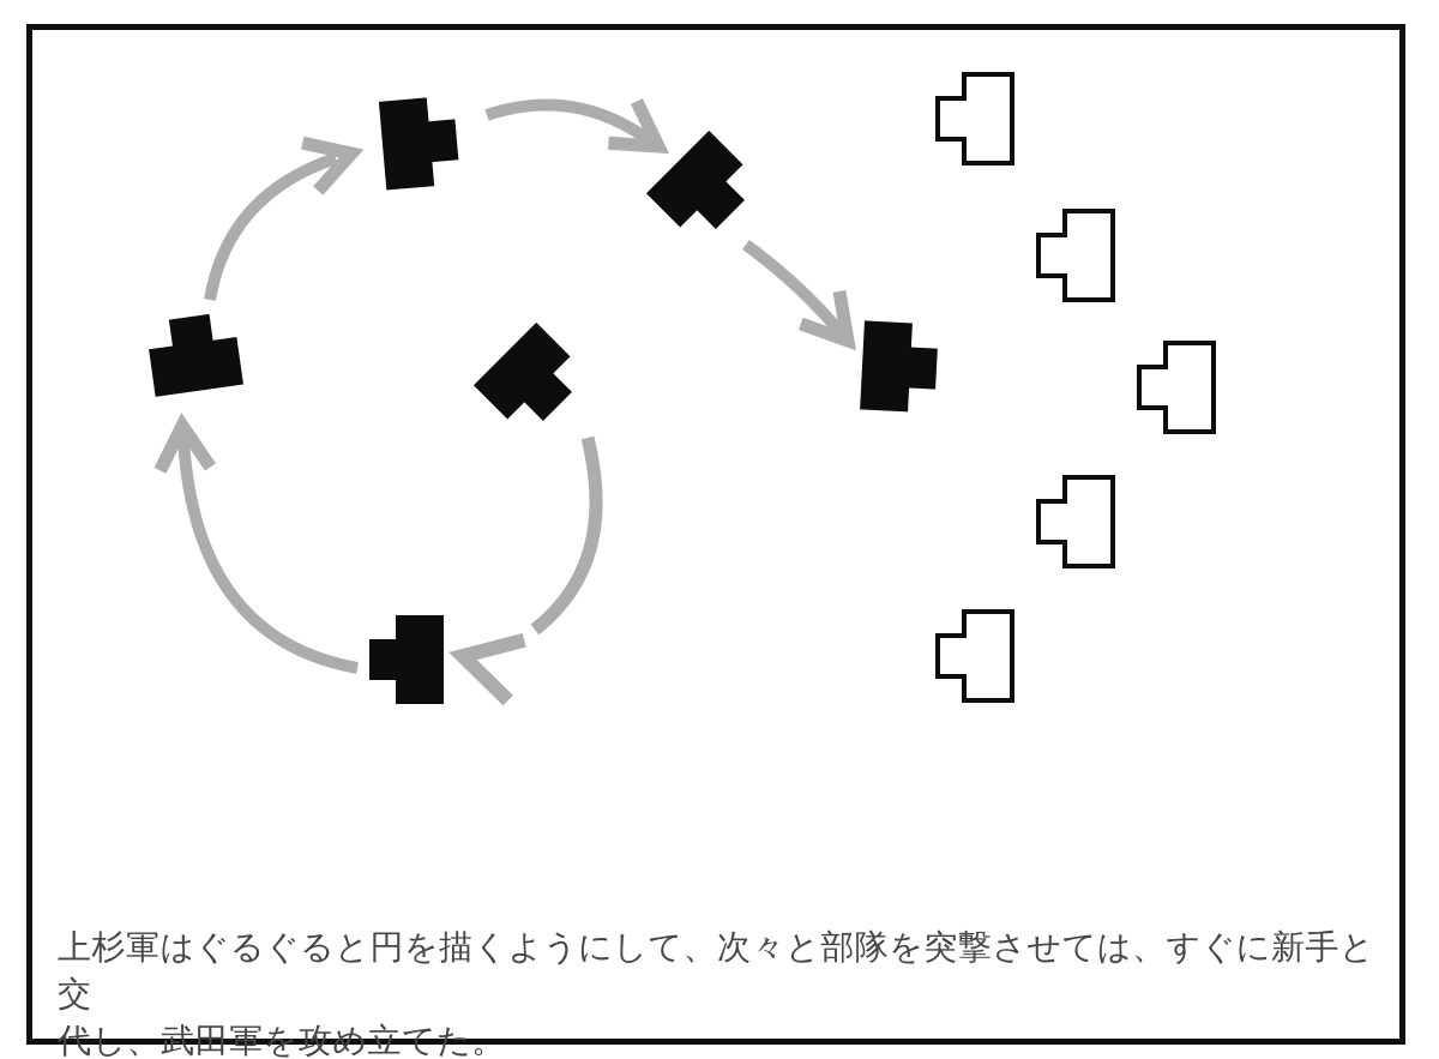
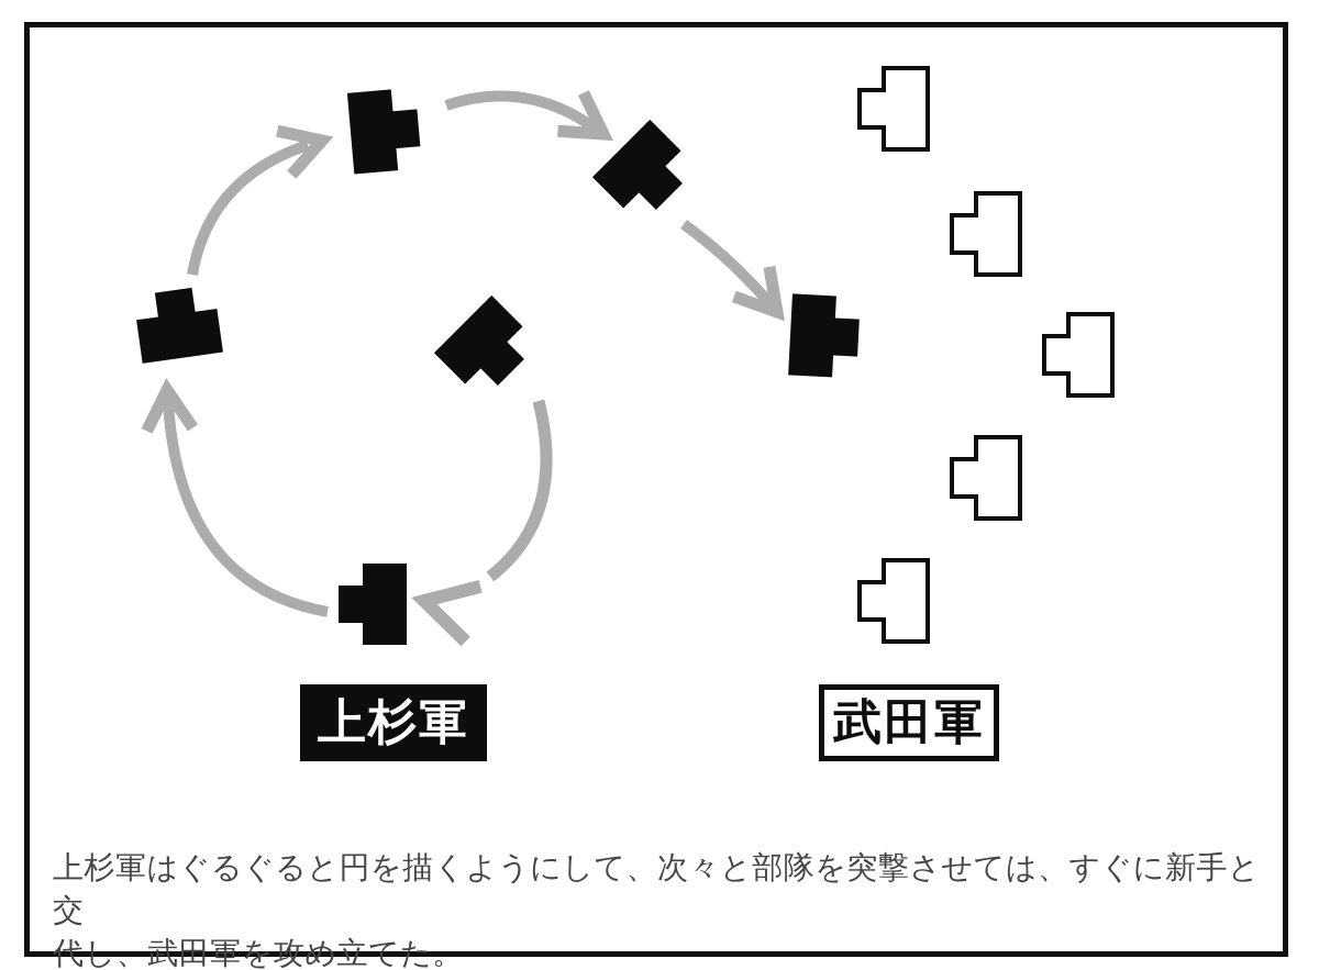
+ 上杉軍
+ 武田軍
  上杉軍はぐるぐると円を描くようにして、次々と部隊を突撃させては、すぐに新手と交
  代し、武田軍を攻め立てた。
